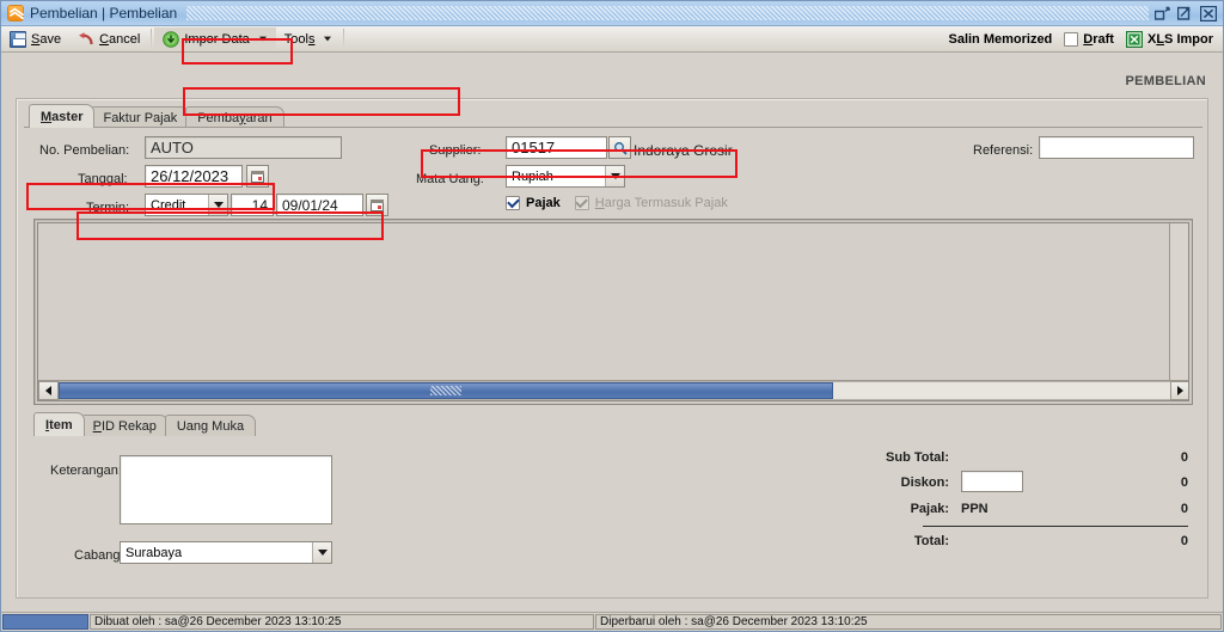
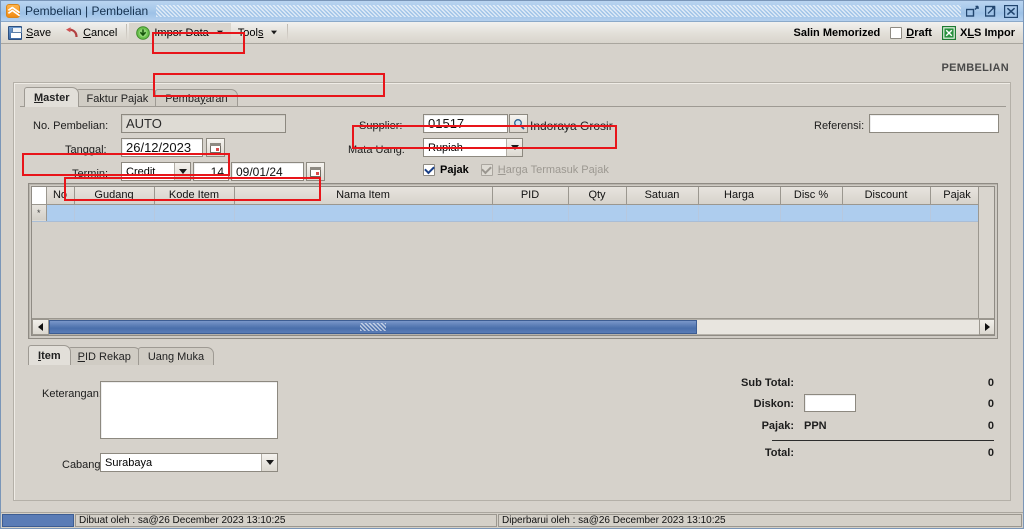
  Pembelian | Pembelian
  Save
  Cancel
  Impor Data
  Tools
  Salin Memorized
  Draft
  XLS Impor
  PEMBELIAN
  Master
  Faktur Pajak
  Pembayaran
  No. Pembelian:
  AUTO
  Tanggal:
  26/12/2023
  Termin:
  Credit
  14
  09/01/24
  Supplier:
  01517
  Indoraya Grosir
  Mata Uang:
  Rupiah
  Pajak
  Harga Termasuk Pajak
  Referensi:
+ 	No	Gudang	Kode Item	Nama Item	PID	Qty	Satuan	Harga	Disc %	Discount	Pajak
+ *
  Item
  PID Rekap
  Uang Muka
  Keterangan
  Cabang
  Surabaya
  Sub Total:
  0
  Diskon:
  0
  Pajak:
  PPN
  0
  Total:
  0
  Dibuat oleh : sa@26 December 2023 13:10:25
  Diperbarui oleh : sa@26 December 2023 13:10:25
